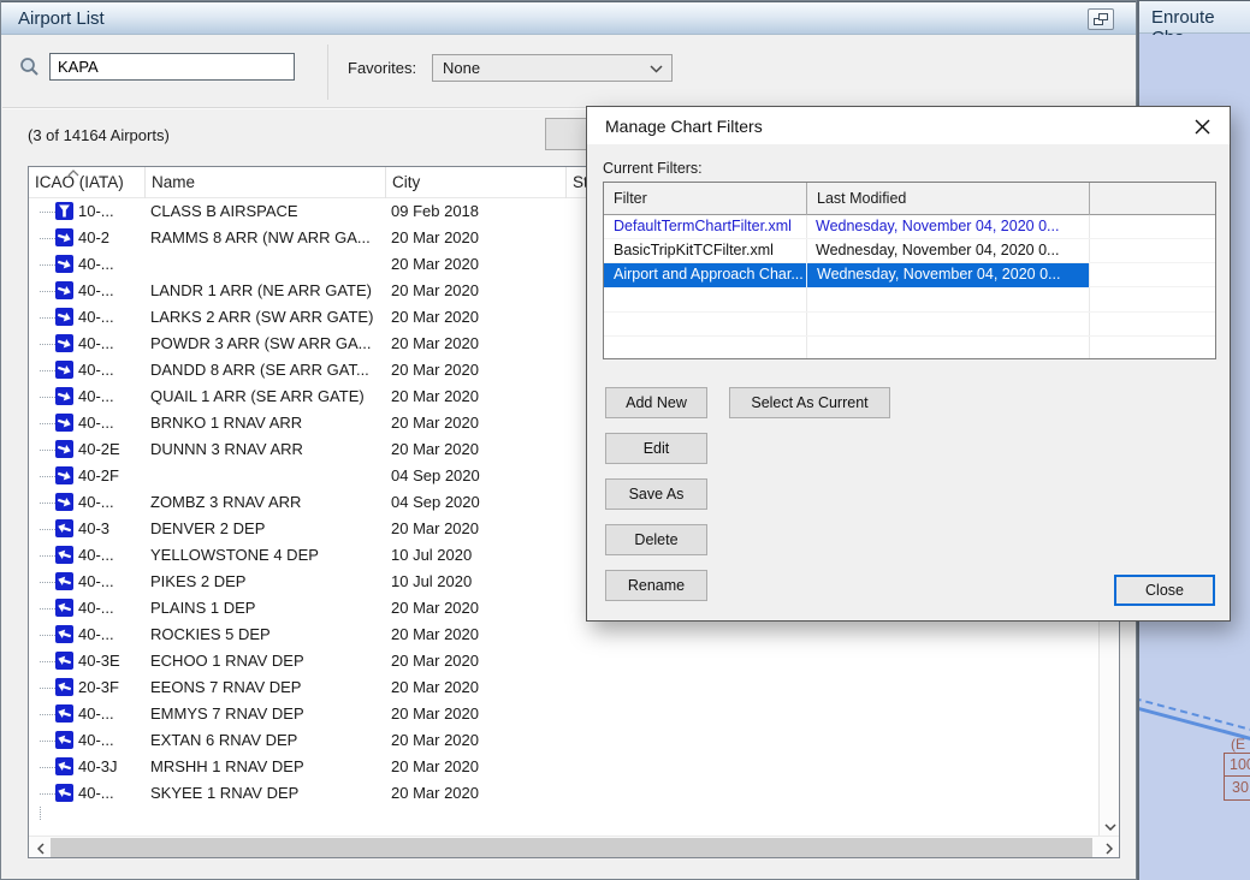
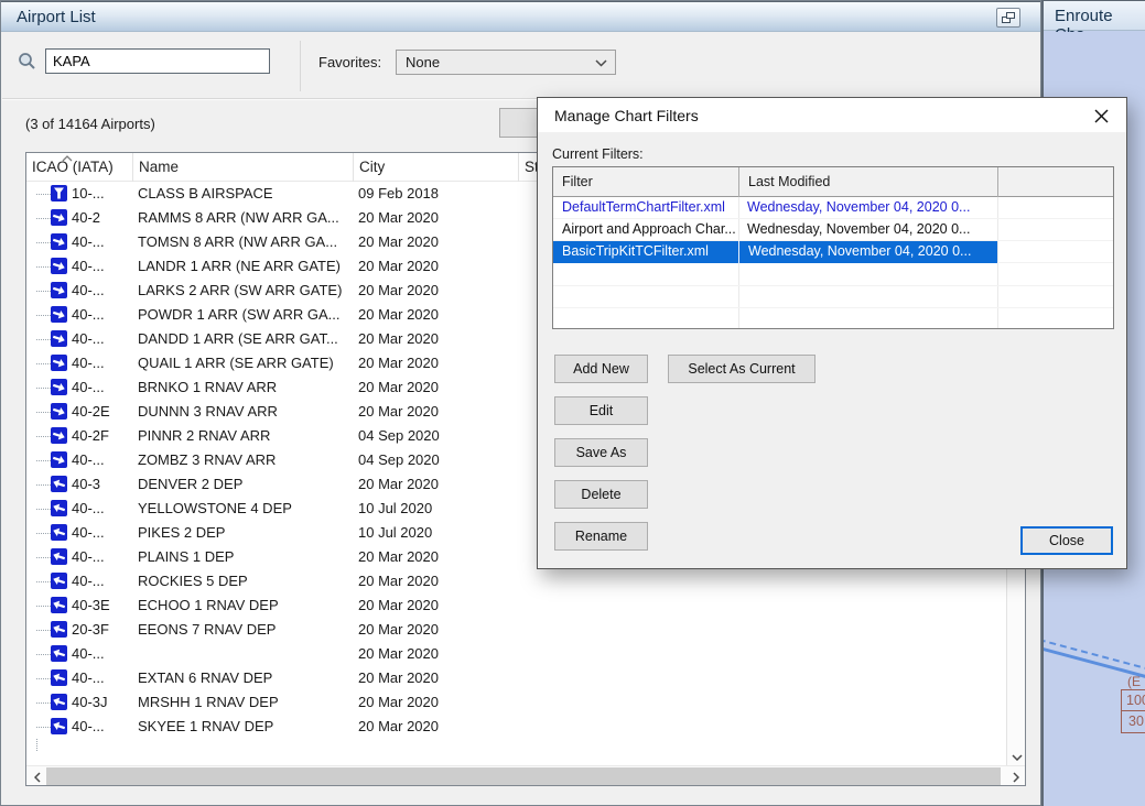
  Airport List
  KAPA
  Favorites:
  None
  (3 of 14164 Airports)
  ICAO (IATA)
  Name
  City
  10-...
  CLASS B AIRSPACE
  09 Feb 2018
  40-2
  RAMMS 8 ARR (NW ARR GA...
  20 Mar 2020
  40-...
+ TOMSN 8 ARR (NW ARR GA...
  20 Mar 2020
  40-...
  LANDR 1 ARR (NE ARR GATE)
  20 Mar 2020
  40-...
  LARKS 2 ARR (SW ARR GATE)
  20 Mar 2020
  40-...
- POWDR 3 ARR (SW ARR GA...
+ POWDR 1 ARR (SW ARR GA...
  20 Mar 2020
  40-...
- DANDD 8 ARR (SE ARR GAT...
+ DANDD 1 ARR (SE ARR GAT...
  20 Mar 2020
  40-...
  QUAIL 1 ARR (SE ARR GATE)
  20 Mar 2020
  40-...
  BRNKO 1 RNAV ARR
  20 Mar 2020
  40-2E
  DUNNN 3 RNAV ARR
  20 Mar 2020
  40-2F
+ PINNR 2 RNAV ARR
  04 Sep 2020
  40-...
  ZOMBZ 3 RNAV ARR
  04 Sep 2020
  40-3
  DENVER 2 DEP
  20 Mar 2020
  40-...
  YELLOWSTONE 4 DEP
  10 Jul 2020
  40-...
  PIKES 2 DEP
  10 Jul 2020
  40-...
  PLAINS 1 DEP
  20 Mar 2020
  40-...
  ROCKIES 5 DEP
  20 Mar 2020
  40-3E
  ECHOO 1 RNAV DEP
  20 Mar 2020
  20-3F
  EEONS 7 RNAV DEP
  20 Mar 2020
  40-...
- EMMYS 7 RNAV DEP
  20 Mar 2020
  40-...
  EXTAN 6 RNAV DEP
  20 Mar 2020
  40-3J
  MRSHH 1 RNAV DEP
  20 Mar 2020
  40-...
  SKYEE 1 RNAV DEP
  20 Mar 2020
  Enroute
  (E
  30
  Manage Chart Filters
  Current Filters:
  Filter
  Last Modified
  DefaultTermChartFilter.xml
  Wednesday, November 04, 2020 0...
- BasicTripKitTCFilter.xml
+ Airport and Approach Char...
  Wednesday, November 04, 2020 0...
- Airport and Approach Char...
+ BasicTripKitTCFilter.xml
  Wednesday, November 04, 2020 0...
  Add New
  Select As Current
  Edit
  Save As
  Delete
  Rename
  Close
